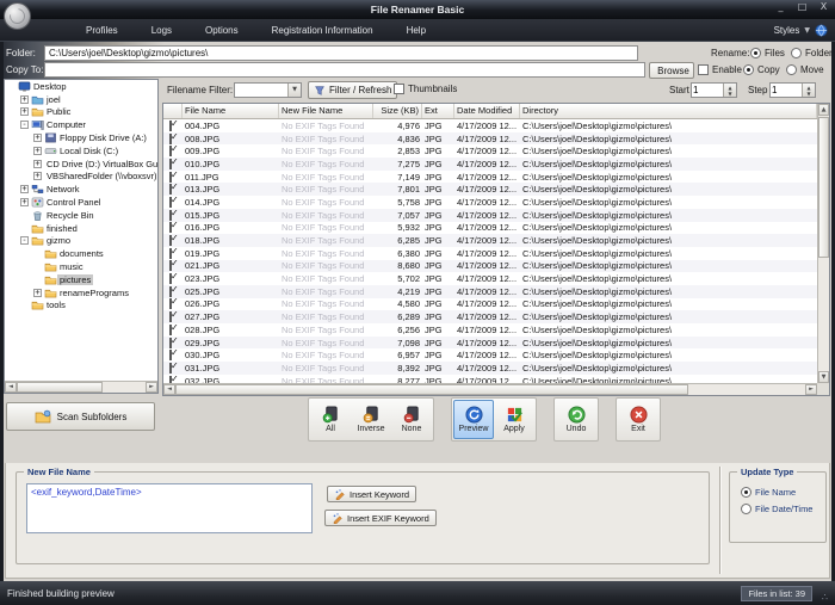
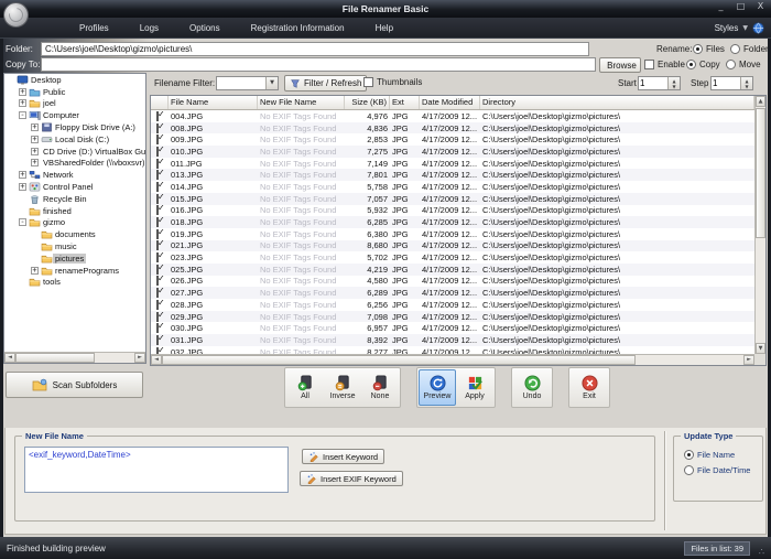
  File Renamer Basic
  _
  □
  X
  Profiles
  Logs
  Options
  Registration Information
  Help
  Styles
  Folder:
  C:\Users\joel\Desktop\gizmo\pictures\
  Rename:
  Files
  Folde
  Copy To:
  Browse
  Enable
  Copy
  Move
  Filename Filter:
  Filter / Refresh
  Thumbnails
  Start
  1
  Step
  1
  Desktop
  +
- joel
+ Public
  +
- Public
+ joel
  -
  Computer
  +
  Floppy Disk Drive (A:)
  +
  Local Disk (C:)
  +
  CD Drive (D:) VirtualBox Gu
  +
  VBSharedFolder (\\vboxsvr)
  +
  Network
  +
  Control Panel
  Recycle Bin
  finished
  -
  gizmo
  documents
  music
  pictures
  +
  renamePrograms
  tools
  Scan Subfolders
  File Name
  New File Name
  Size (KB)
  Ext
  Date Modified
  Directory
  004.JPG
  No EXIF Tags Found
  4,976
  JPG
  4/17/2009 12...
  C:\Users\joel\Desktop\gizmo\pictures\
  008.JPG
  No EXIF Tags Found
  4,836
  JPG
  4/17/2009 12...
  C:\Users\joel\Desktop\gizmo\pictures\
  009.JPG
  No EXIF Tags Found
  2,853
  JPG
  4/17/2009 12...
  C:\Users\joel\Desktop\gizmo\pictures\
  010.JPG
  No EXIF Tags Found
  7,275
  JPG
  4/17/2009 12...
  C:\Users\joel\Desktop\gizmo\pictures\
  011.JPG
  No EXIF Tags Found
  7,149
  JPG
  4/17/2009 12...
  C:\Users\joel\Desktop\gizmo\pictures\
  013.JPG
  No EXIF Tags Found
  7,801
  JPG
  4/17/2009 12...
  C:\Users\joel\Desktop\gizmo\pictures\
  014.JPG
  No EXIF Tags Found
  5,758
  JPG
  4/17/2009 12...
  C:\Users\joel\Desktop\gizmo\pictures\
  015.JPG
  No EXIF Tags Found
  7,057
  JPG
  4/17/2009 12...
  C:\Users\joel\Desktop\gizmo\pictures\
  016.JPG
  No EXIF Tags Found
  5,932
  JPG
  4/17/2009 12...
  C:\Users\joel\Desktop\gizmo\pictures\
  018.JPG
  No EXIF Tags Found
  6,285
  JPG
  4/17/2009 12...
  C:\Users\joel\Desktop\gizmo\pictures\
  019.JPG
  No EXIF Tags Found
  6,380
  JPG
  4/17/2009 12...
  C:\Users\joel\Desktop\gizmo\pictures\
  021.JPG
  No EXIF Tags Found
  8,680
  JPG
  4/17/2009 12...
  C:\Users\joel\Desktop\gizmo\pictures\
  023.JPG
  No EXIF Tags Found
  5,702
  JPG
  4/17/2009 12...
  C:\Users\joel\Desktop\gizmo\pictures\
  025.JPG
  No EXIF Tags Found
  4,219
  JPG
  4/17/2009 12...
  C:\Users\joel\Desktop\gizmo\pictures\
  026.JPG
  No EXIF Tags Found
  4,580
  JPG
  4/17/2009 12...
  C:\Users\joel\Desktop\gizmo\pictures\
  027.JPG
  No EXIF Tags Found
  6,289
  JPG
  4/17/2009 12...
  C:\Users\joel\Desktop\gizmo\pictures\
  028.JPG
  No EXIF Tags Found
  6,256
  JPG
  4/17/2009 12...
  C:\Users\joel\Desktop\gizmo\pictures\
  029.JPG
  No EXIF Tags Found
  7,098
  JPG
  4/17/2009 12...
  C:\Users\joel\Desktop\gizmo\pictures\
  030.JPG
  No EXIF Tags Found
  6,957
  JPG
  4/17/2009 12...
  C:\Users\joel\Desktop\gizmo\pictures\
  031.JPG
  No EXIF Tags Found
  8,392
  JPG
  4/17/2009 12...
  C:\Users\joel\Desktop\gizmo\pictures\
  032.JPG
  No EXIF Tags Found
  8,277
  JPG
  4/17/2009 12...
  C:\Users\joel\Desktop\gizmo\pictures\
  New File Name
  <exif_keyword,DateTime>
  Insert Keyword
  Insert EXIF Keyword
  Update Type
  File Name
  File Date/Time
  Finished building preview
  Files in list: 39
